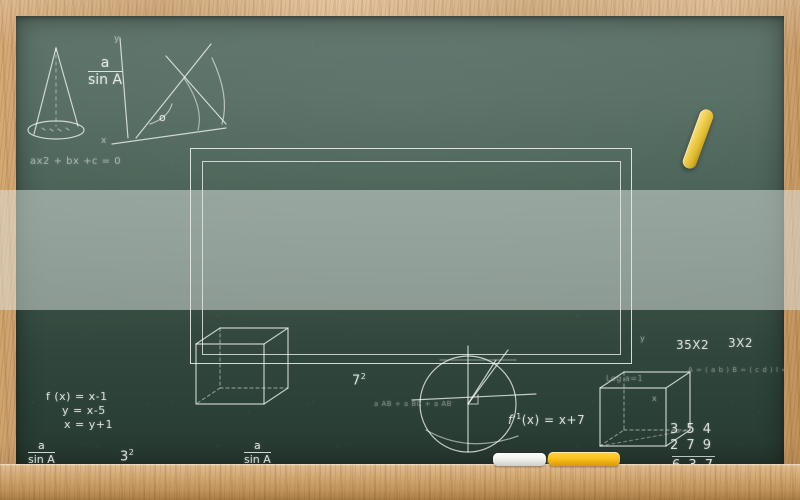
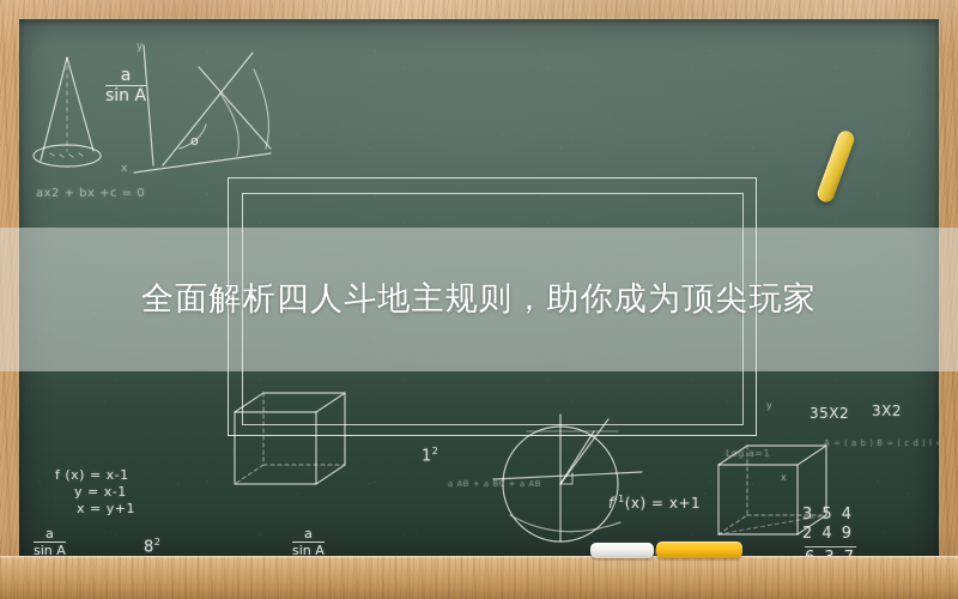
  a
  sin A
  y
  x
  o
  ax2 + bx +c = 0
  f (x) = x-1
- y = x-5
+ y = x-1
  x = y+1
- 72
+ 12
- 32
+ 82
  a
  sin A
  a
  sin A
  a AB + a BC + a AB
- f-1(x) = x+7
+ f-1(x) = x+1
  3 5 4
- 2 7 9
+ 2 4 9
  35X2
  3X2
  Log a=1
  A = ( a b ) B = ( c d ) I
  x
  y
+ 全面解析四人斗地主规则，助你成为顶尖玩家
